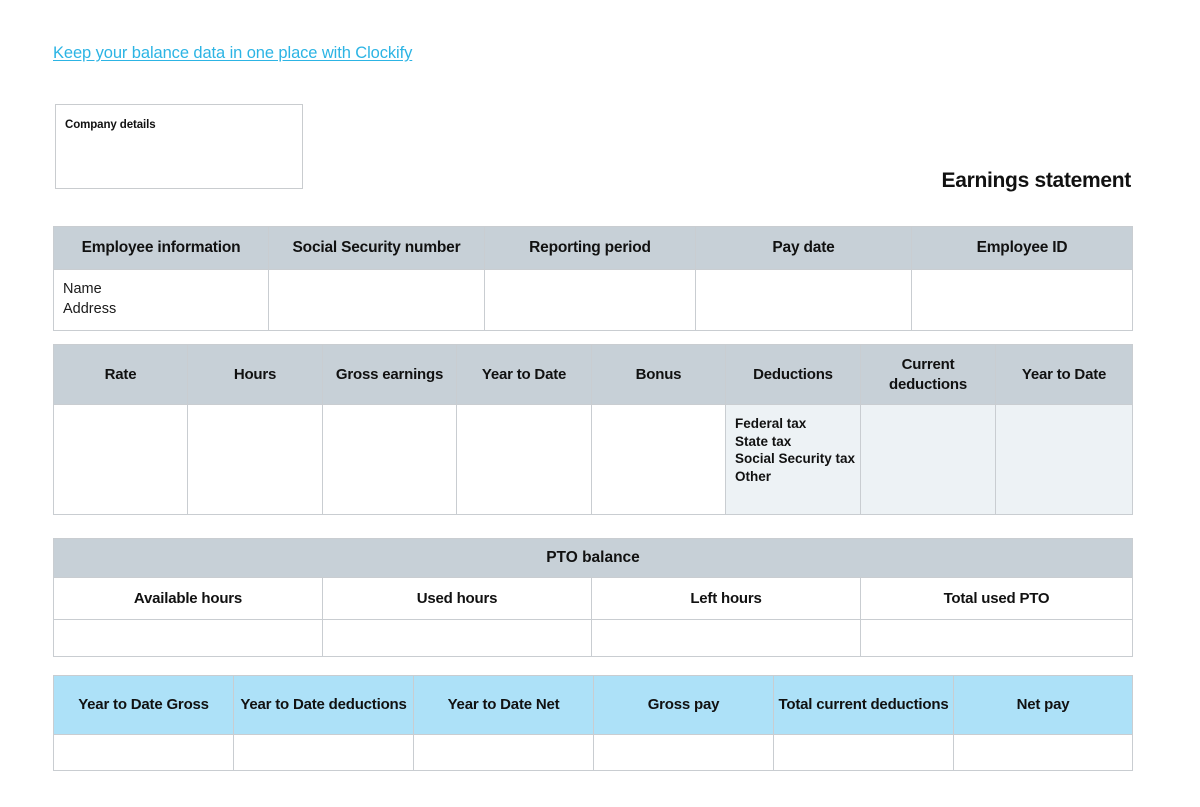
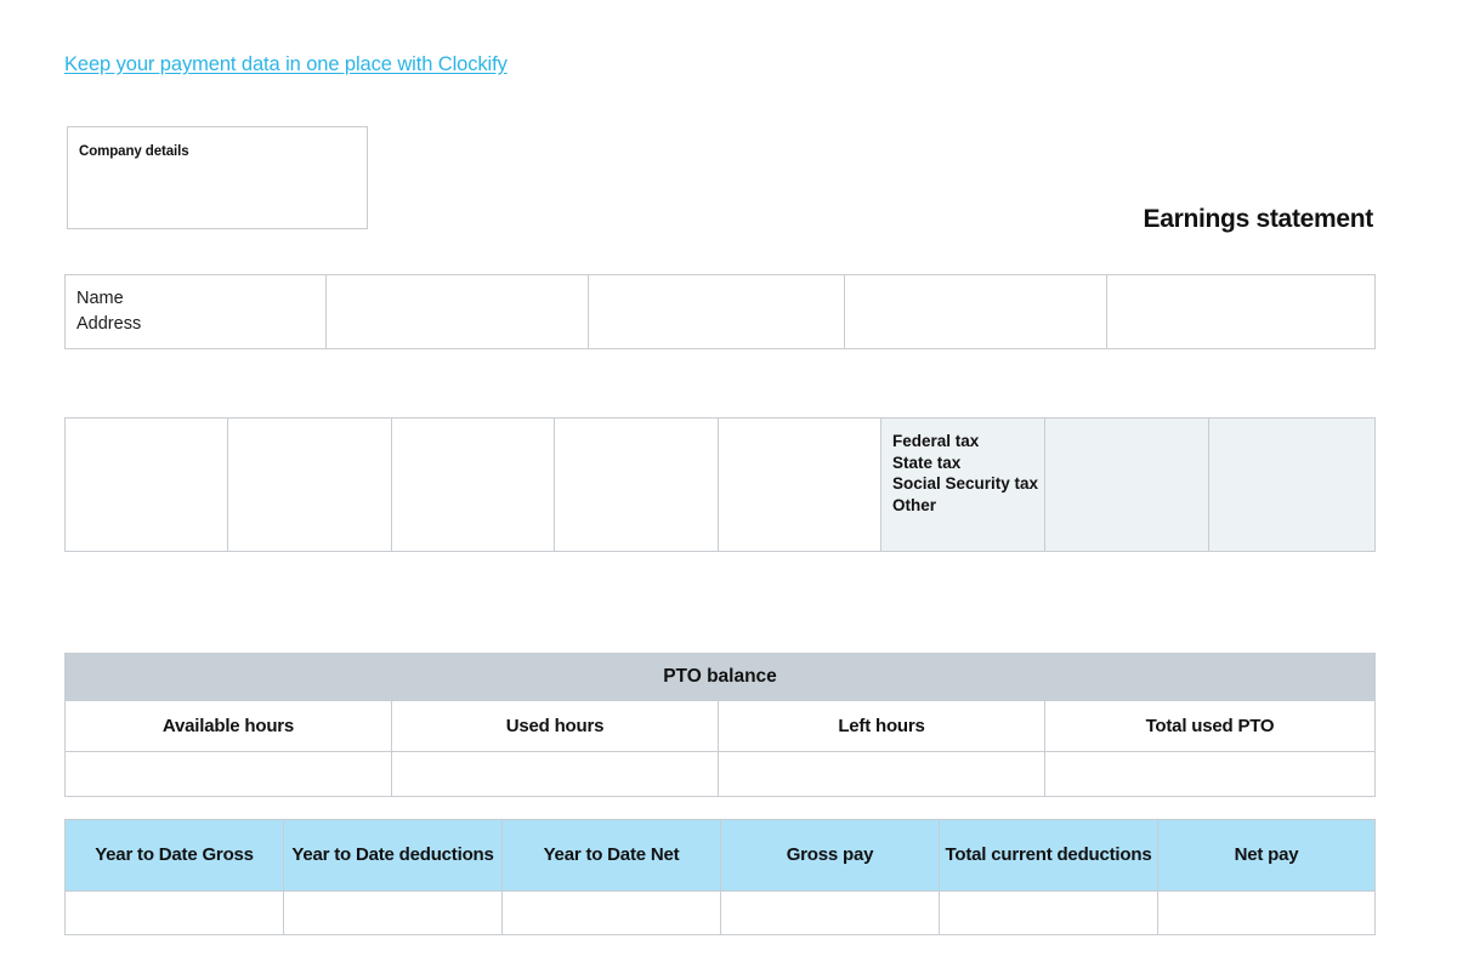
- Keep your balance data in one place with Clockify
+ Keep your payment data in one place with Clockify
  Company details
  Earnings statement
- Employee information	Social Security number	Reporting period	Pay date	Employee ID
  Name Address
- Rate	Hours	Gross earnings	Year to Date	Bonus	Deductions	Current deductions	Year to Date
  					Federal tax State tax Social Security tax Other
  PTO balance
  Available hours	Used hours	Left hours	Total used PTO
  Year to Date Gross	Year to Date deductions	Year to Date Net	Gross pay	Total current deductions	Net pay
